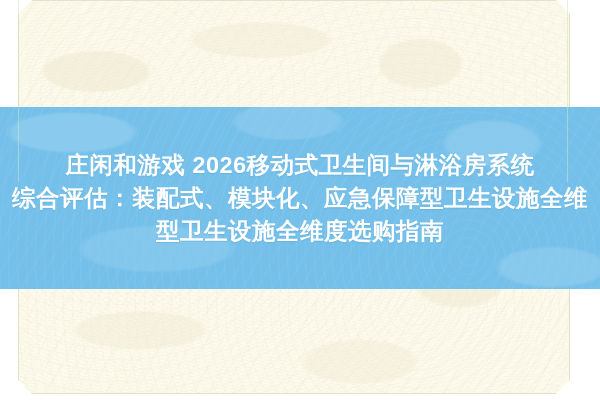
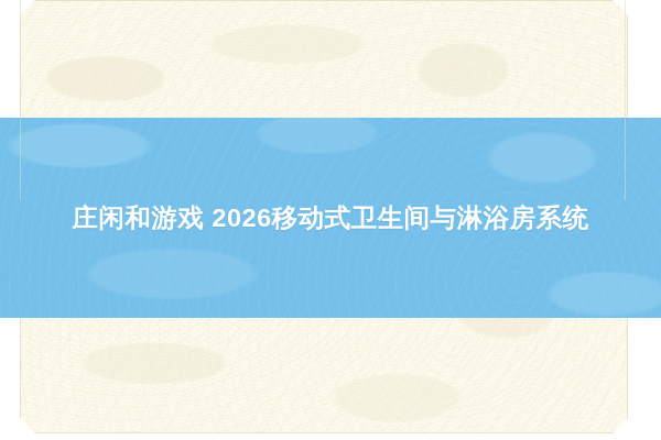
  庄闲和游戏 2026移动式卫生间与淋浴房系统
- 综合评估：装配式、模块化、应急保障型卫生设施全维
- 型卫生设施全维度选购指南
